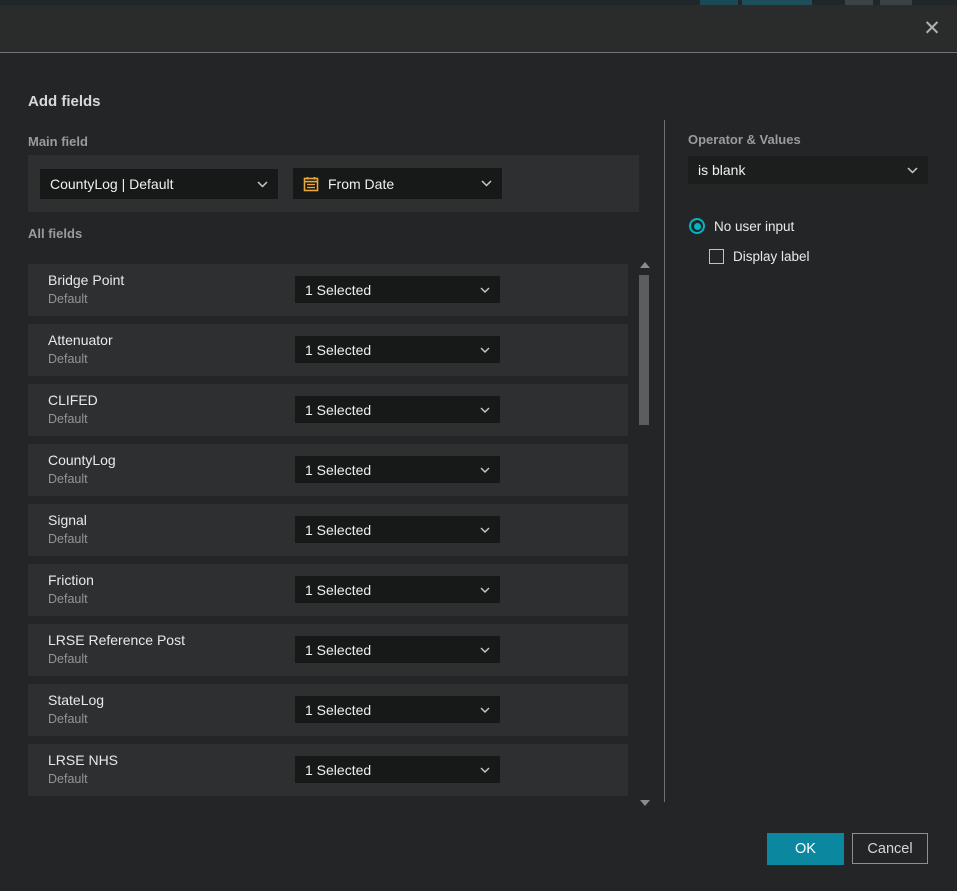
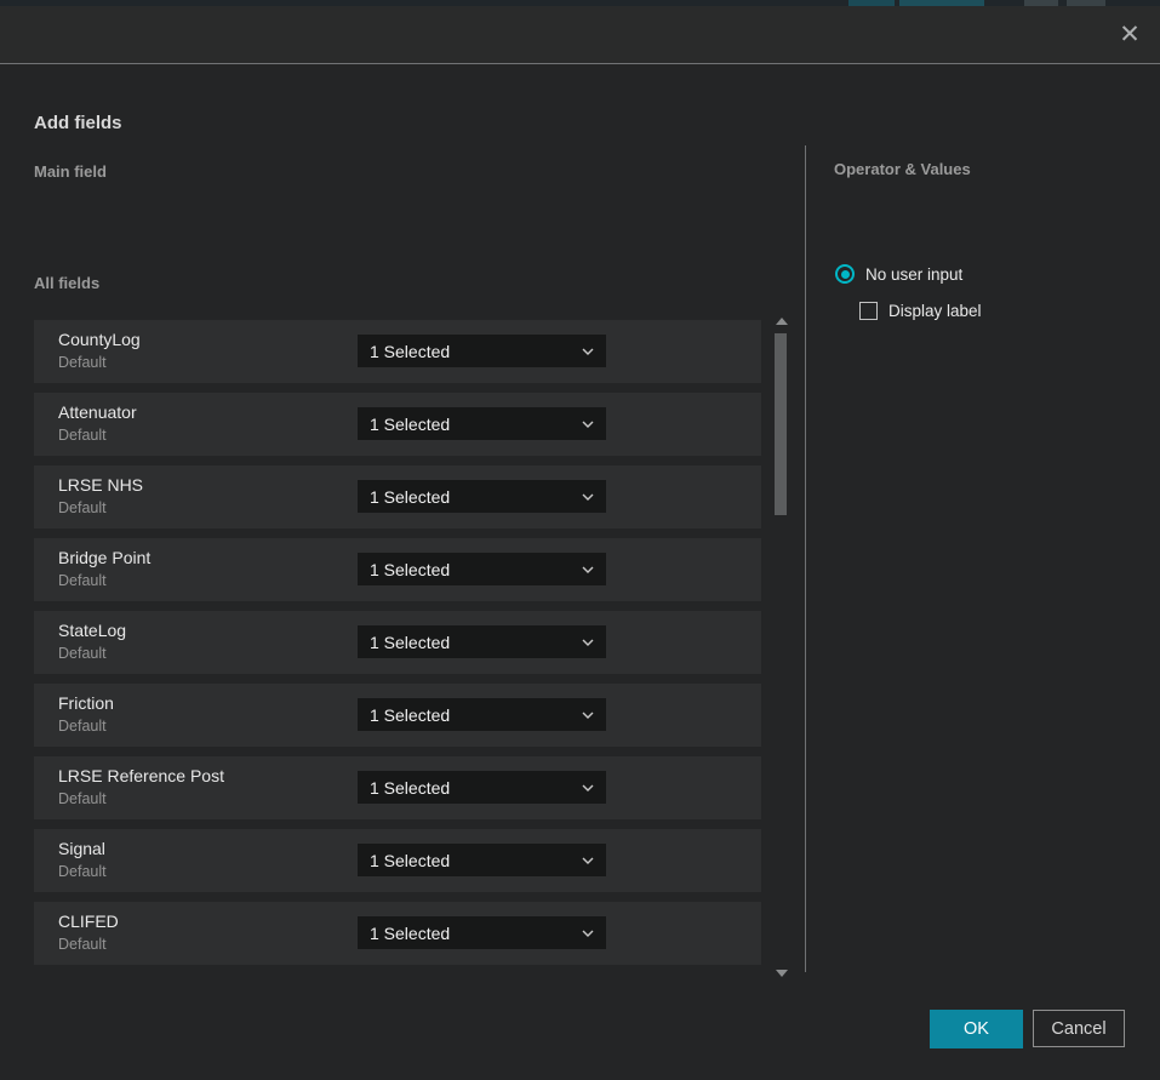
  ✕
  Add fields
  Main field
- CountyLog | Default
- From Date
  All fields
- Bridge Point
+ CountyLog
  Default
  1 Selected
  Attenuator
  Default
  1 Selected
- CLIFED
+ LRSE NHS
  Default
  1 Selected
- CountyLog
+ Bridge Point
  Default
  1 Selected
- Signal
+ StateLog
  Default
  1 Selected
  Friction
  Default
  1 Selected
  LRSE Reference Post
  Default
  1 Selected
- StateLog
+ Signal
  Default
  1 Selected
- LRSE NHS
+ CLIFED
  Default
  1 Selected
  Operator & Values
- is blank
  No user input
  Display label
  OK
  Cancel
